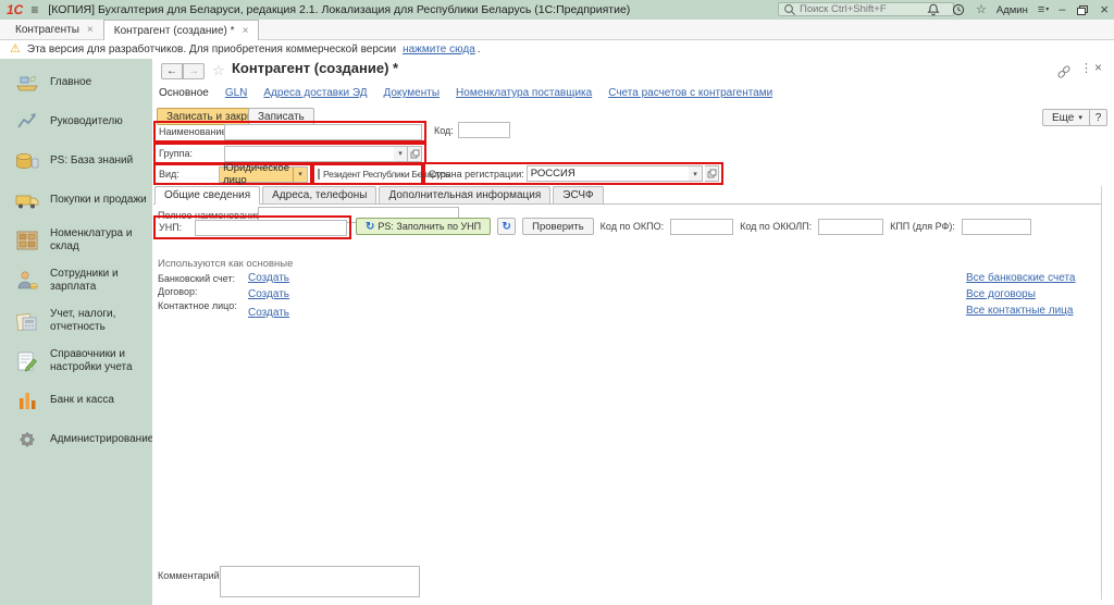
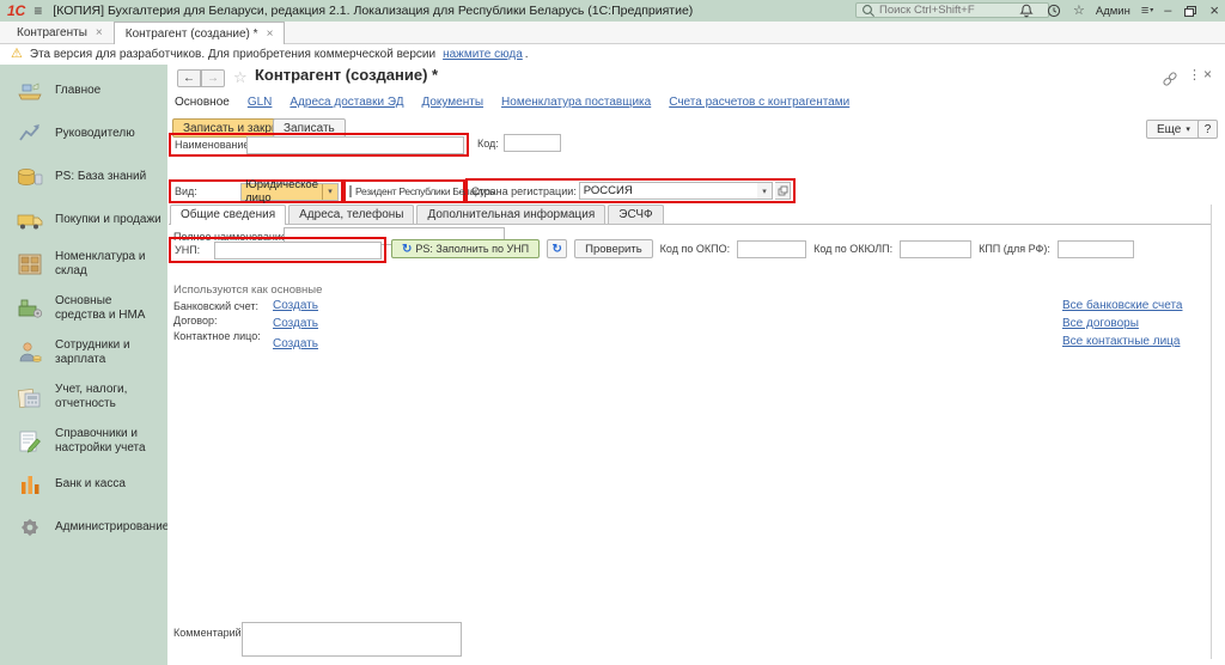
  1С
  ≡
  [КОПИЯ] Бухгалтерия для Беларуси, редакция 2.1. Локализация для Республики Беларусь (1С:Предприятие)
  Поиск Ctrl+Shift+F
  ☆
  Админ
  ≡
  –
  ×
  Контрагенты
  ×
  Контрагент (создание) *
  ×
  ⚠
  Эта версия для разработчиков. Для приобретения коммерческой версии
  нажмите сюда
  .
  Главное
  Руководителю
  PS: База знаний
  Покупки и продажи
  Номенклатура и склад
+ Основные средства и НМА
  Сотрудники и зарплата
  Учет, налоги, отчетность
  Справочники и настройки учета
  Банк и касса
  Администрирование
  ←
  →
  ☆
  Контрагент (создание) *
  ⋮
  ×
  Основное
  GLN
  Адреса доставки ЭД
  Документы
  Номенклатура поставщика
  Счета расчетов с контрагентами
  Записать и закр
  Записать
  Еще
  ?
  Наименовани
  Код:
- Группа:
  Вид:
  Юридическое лицо
  Резидент Республики Беларусь
  Страна регистрации:
  РОССИЯ
  Общие сведения
  Адреса, телефоны
  Дополнительная информация
  ЭСЧФ
  Полное наименовани
  УНП:
  ↻
  PS: Заполнить по УНП
  ↻
  Проверить
  Код по ОКПО:
  Код по ОКЮЛП:
  КПП (для РФ):
  Используются как основные
  Банковский счет:
  Создать
  Договор:
  Создать
  Контактное лицо:
  Создать
  Все банковские счета
  Все договоры
  Все контактные лица
  Комментарий
